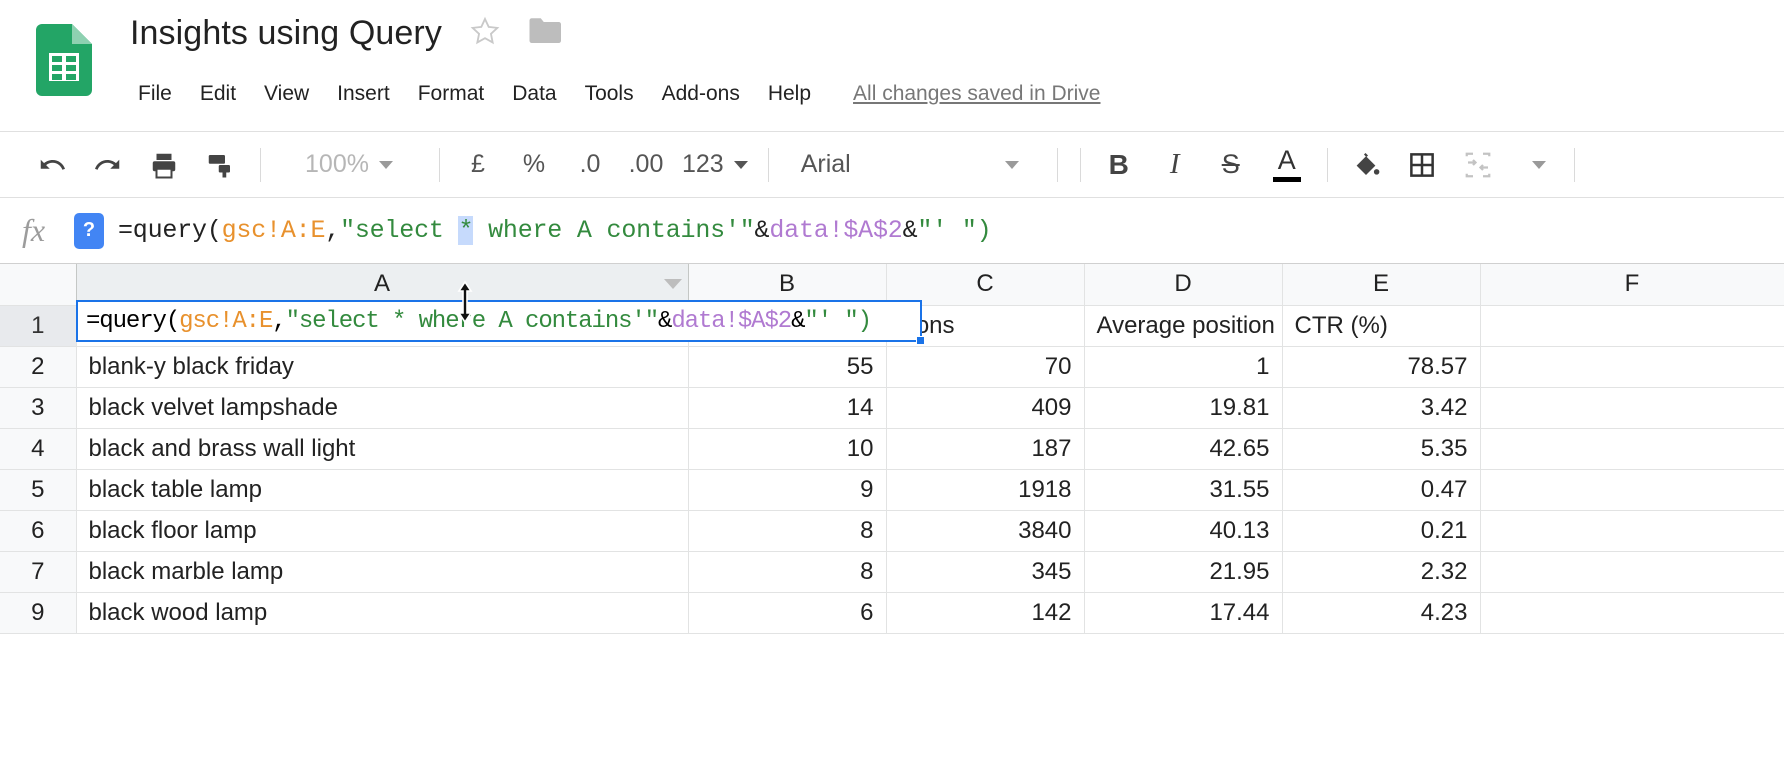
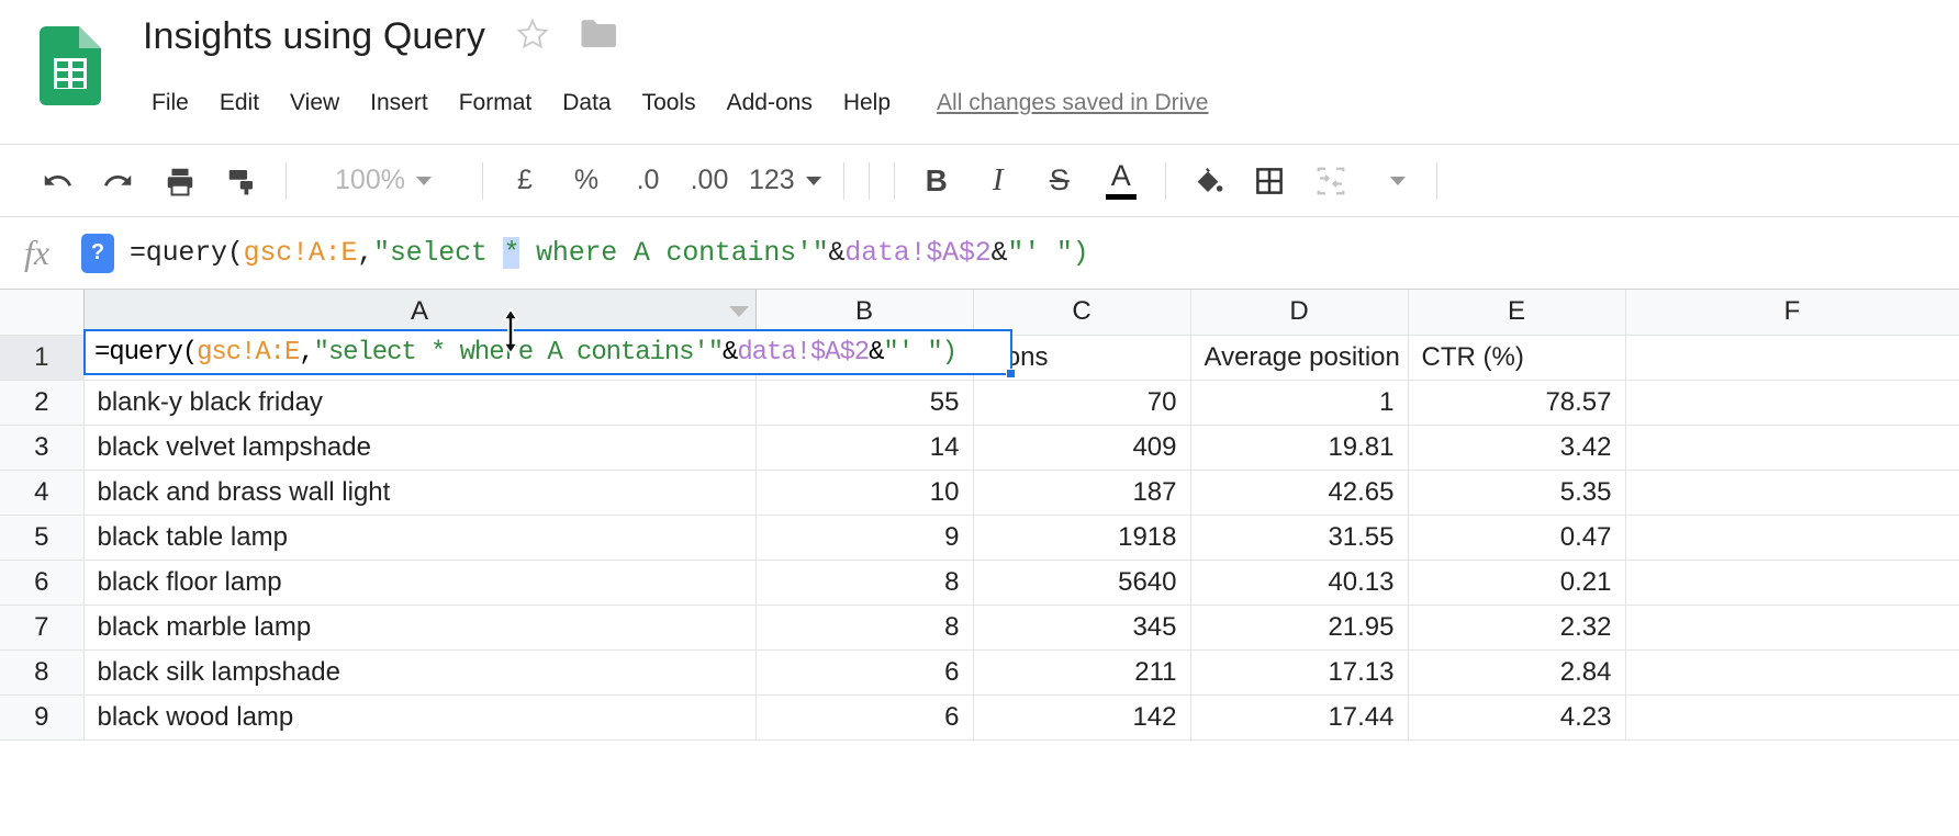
  Insights using Query
  File
  Edit
  View
  Insert
  Format
  Data
  Tools
  Add-ons
  Help
  All changes saved in Drive
  100%
  £
  %
  .0
  .00
  123
- Arial
  B
  I
  S
  A
  fx
  ?
  =query(gsc!A:E,"select * where A contains'"&data!$A$2&"' ")
  	A	B	C	D	E	F
  1			ons	Average position	CTR (%)
  2	blank-y black friday	55	70	1	78.57
  3	black velvet lampshade	14	409	19.81	3.42
  4	black and brass wall light	10	187	42.65	5.35
  5	black table lamp	9	1918	31.55	0.47
- 6	black floor lamp	8	3840	40.13	0.21
+ 6	black floor lamp	8	5640	40.13	0.21
  7	black marble lamp	8	345	21.95	2.32
+ 8	black silk lampshade	6	211	17.13	2.84
  9	black wood lamp	6	142	17.44	4.23
  =query(gsc!A:E,"select * whee A contains'"&data!$A$2&"' ")
